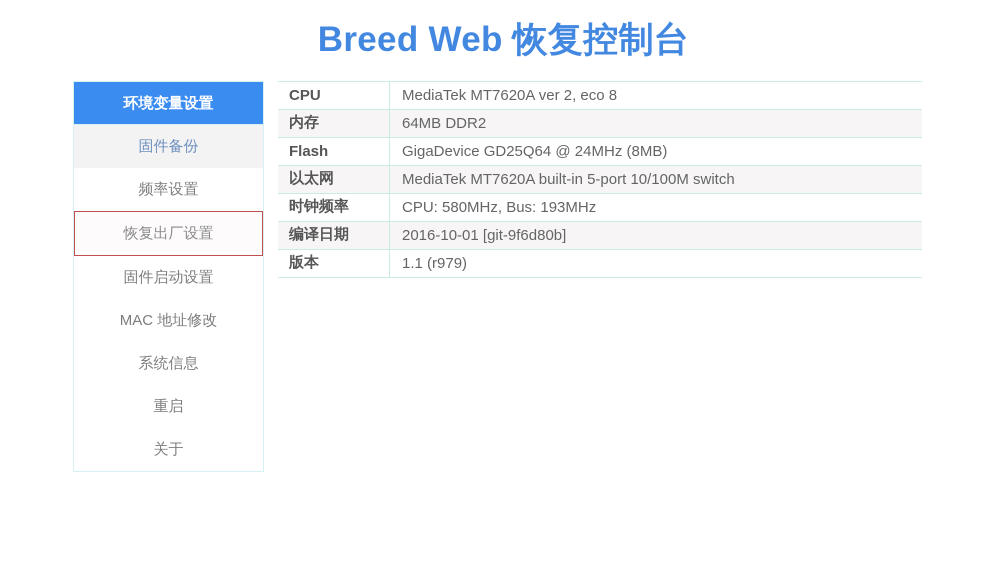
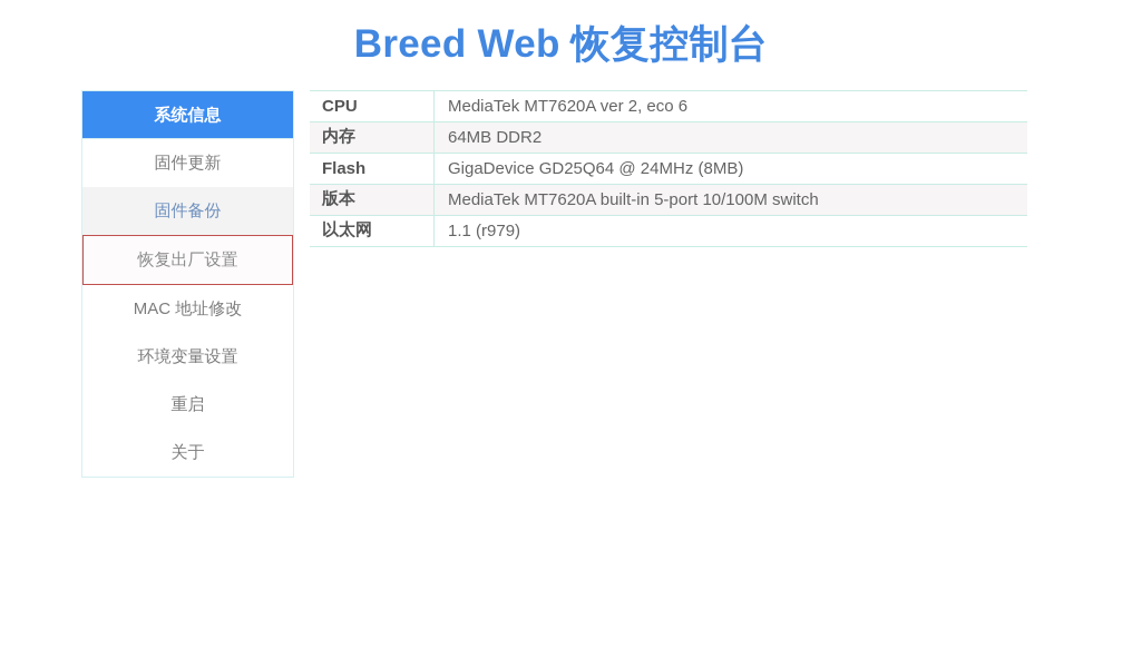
  Breed Web 恢复控制台
- 环境变量设置
+ 系统信息
+ 固件更新
  固件备份
- 频率设置
  恢复出厂设置
- 固件启动设置
  MAC 地址修改
- 系统信息
+ 环境变量设置
  重启
  关于
- CPU	MediaTek MT7620A ver 2, eco 8
+ CPU	MediaTek MT7620A ver 2, eco 6
  内存	64MB DDR2
  Flash	GigaDevice GD25Q64 @ 24MHz (8MB)
- 以太网	MediaTek MT7620A built-in 5-port 10/100M switch
+ 版本	MediaTek MT7620A built-in 5-port 10/100M switch
- 时钟频率	CPU: 580MHz, Bus: 193MHz
- 编译日期	2016-10-01 [git-9f6d80b]
- 版本	1.1 (r979)
+ 以太网	1.1 (r979)
